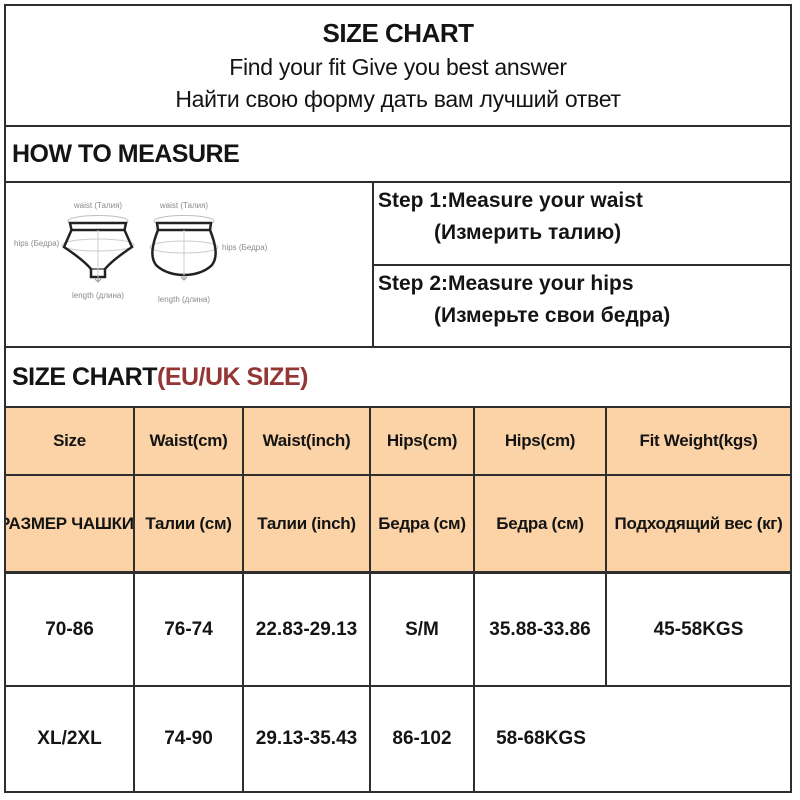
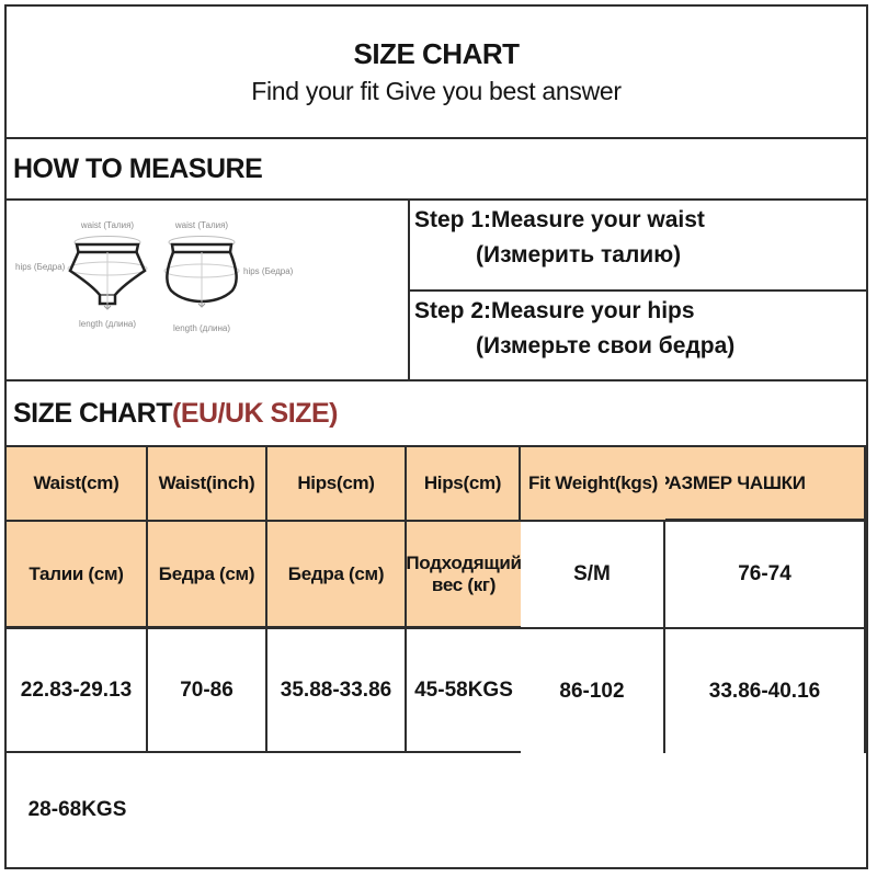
  SIZE CHART
  Find your fit Give you best answer
- Найти свою форму дать вам лучший ответ
  HOW TO MEASURE
  waist (Талия)
  hips (Бедра)
  length (длина)
  waist (Талия)
  hips (Бедра)
  length (длина)
  Step 1:Measure your waist
  (Измерить талию)
  Step 2:Measure your hips
  (Измерьте свои бедра)
  SIZE CHART
  (EU/UK SIZE)
- Size
  Waist(cm)
  Waist(inch)
  Hips(cm)
  Hips(cm)
  Fit Weight(kgs)
  АЗМЕР ЧАШКИ
  Талии (см)
- Талии (inch)
  Бедра (см)
  Бедра (см)
  Подходящий вес (кг)
- 70-86
+ S/M
  76-74
  22.83-29.13
- S/M
+ 70-86
  35.88-33.86
  45-58KGS
- XL/2XL
- 74-90
- 29.13-35.43
  86-102
+ 33.86-40.16
- 58-68KGS
+ 28-68KGS
